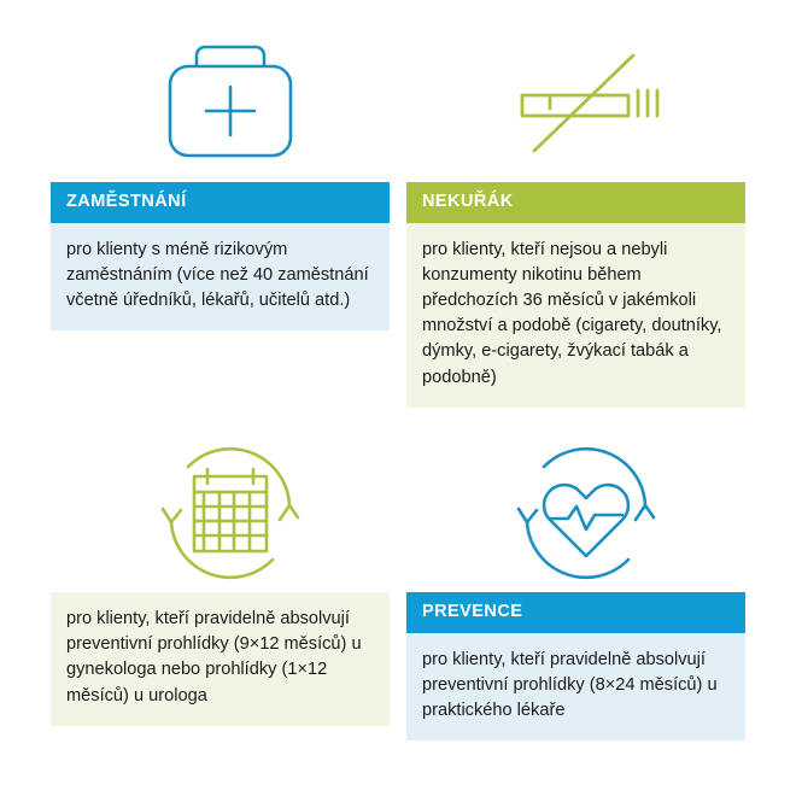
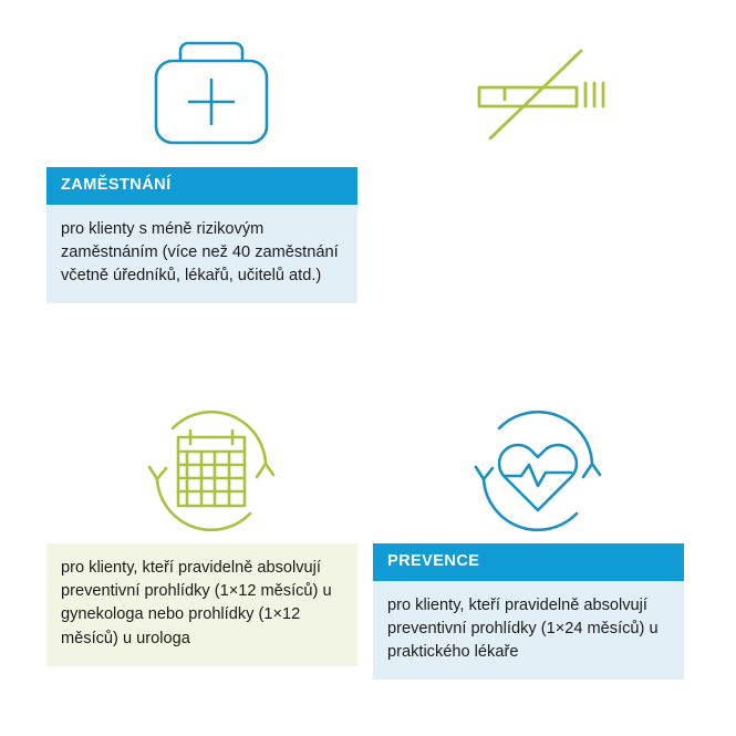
  ZAMĚSTNÁNÍ
  pro klienty s méně rizikovým zaměstnáním (více než 40 zaměstnání včetně úředníků, lékařů, učitelů atd.)
- NEKUŘÁK
- pro klienty, kteří nejsou a nebyli konzumenty nikotinu během předchozích 36 měsíců v jakémkoli množství a podobě (cigarety, doutníky, dýmky, e-cigarety, žvýkací tabák a podobně)
- pro klienty, kteří pravidelně absolvují preventivní prohlídky (9×12 měsíců) u gynekologa nebo prohlídky (1×12 měsíců) u urologa
+ pro klienty, kteří pravidelně absolvují preventivní prohlídky (1×12 měsíců) u gynekologa nebo prohlídky (1×12 měsíců) u urologa
  PREVENCE
- pro klienty, kteří pravidelně absolvují preventivní prohlídky (8×24 měsíců) u praktického lékaře
+ pro klienty, kteří pravidelně absolvují preventivní prohlídky (1×24 měsíců) u praktického lékaře
